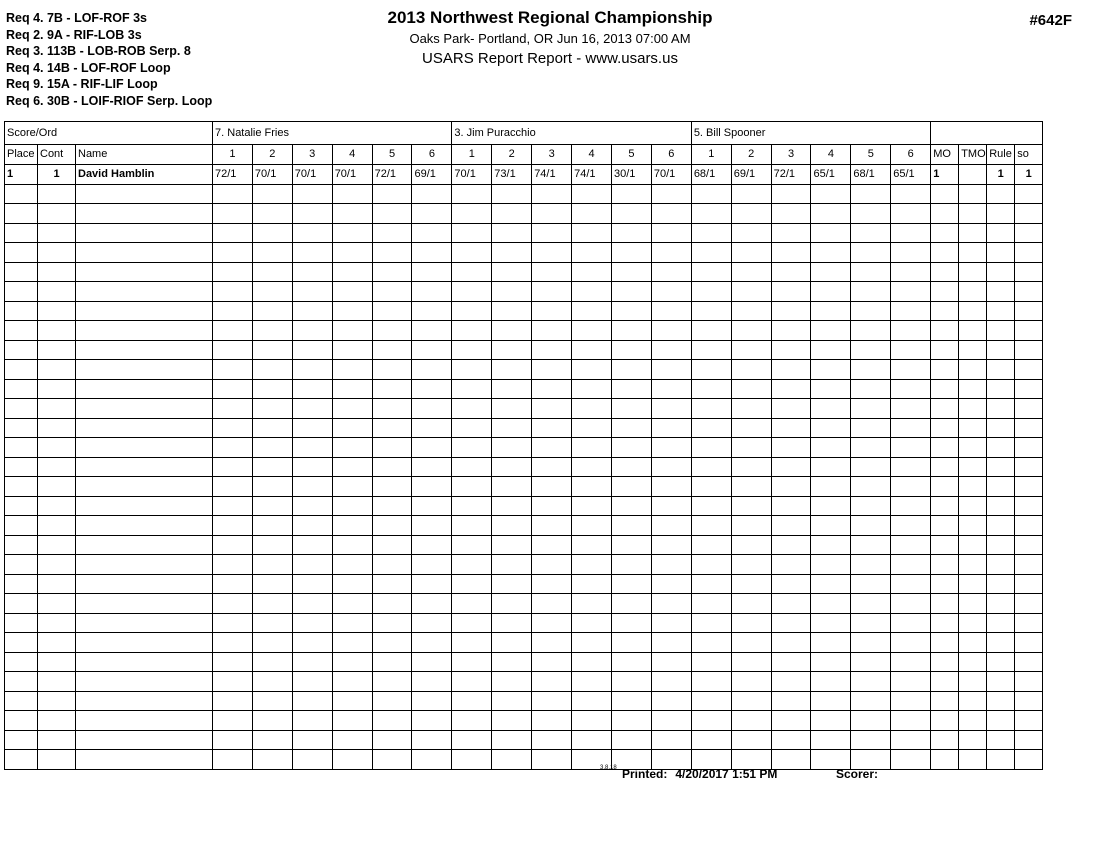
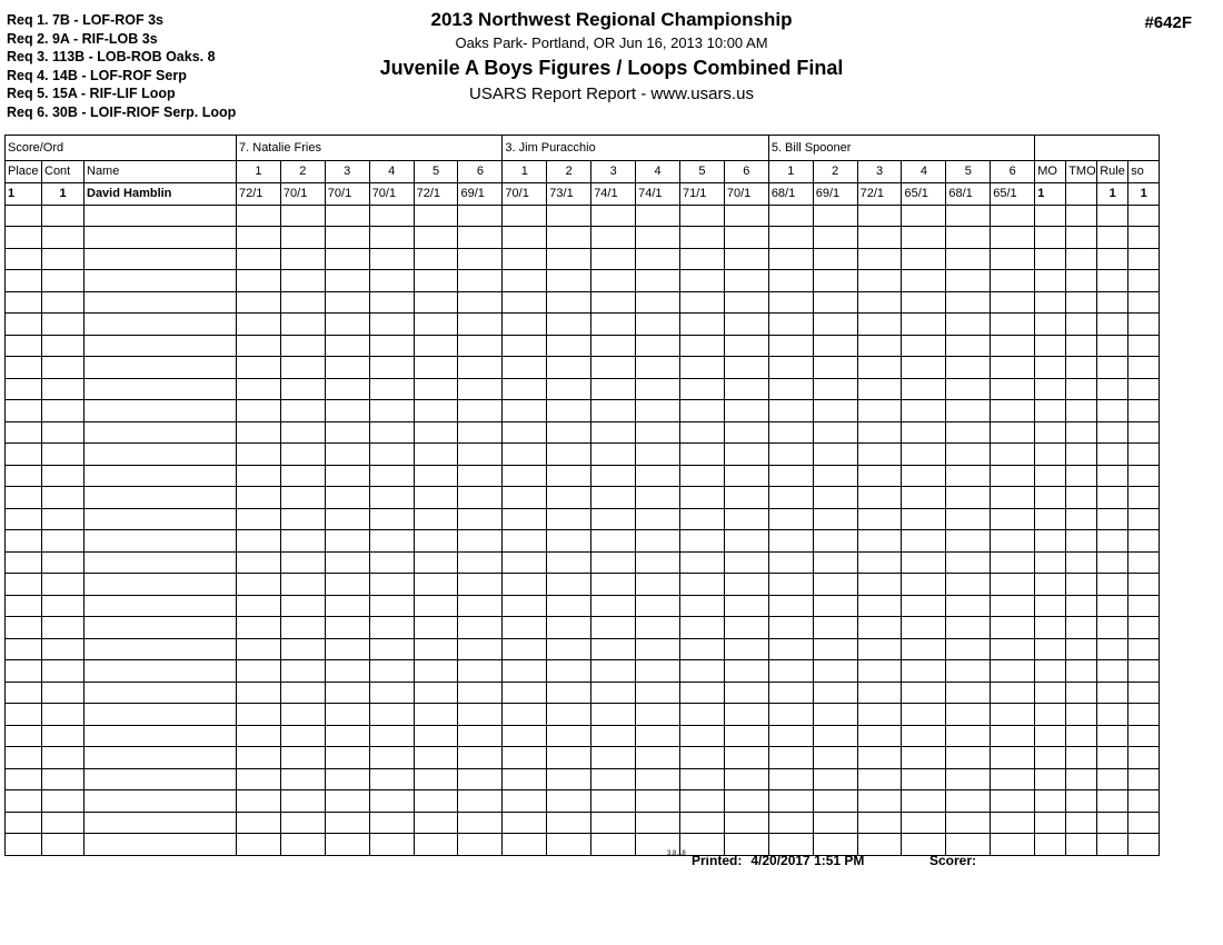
- Req 4. 7B - LOF-ROF 3s
+ Req 1. 7B - LOF-ROF 3s
  Req 2. 9A - RIF-LOB 3s
- Req 3. 113B - LOB-ROB Serp. 8
+ Req 3. 113B - LOB-ROB Oaks. 8
- Req 4. 14B - LOF-ROF Loop
+ Req 4. 14B - LOF-ROF Serp
- Req 9. 15A - RIF-LIF Loop
+ Req 5. 15A - RIF-LIF Loop
  Req 6. 30B - LOIF-RIOF Serp. Loop
  2013 Northwest Regional Championship
- Oaks Park- Portland, OR Jun 16, 2013 07:00 AM
+ Oaks Park- Portland, OR Jun 16, 2013 10:00 AM
+ Juvenile A Boys Figures / Loops Combined Final
  USARS Report Report - www.usars.us
  #642F
  Score/Ord	7. Natalie Fries	3. Jim Puracchio	5. Bill Spooner
  Place	Cont	Name	1	2	3	4	5	6	1	2	3	4	5	6	1	2	3	4	5	6	MO	TMO	Rule	so
- 1	1	David Hamblin	72/1	70/1	70/1	70/1	72/1	69/1	70/1	73/1	74/1	74/1	30/1	70/1	68/1	69/1	72/1	65/1	68/1	65/1	1		1	1
+ 1	1	David Hamblin	72/1	70/1	70/1	70/1	72/1	69/1	70/1	73/1	74/1	74/1	71/1	70/1	68/1	69/1	72/1	65/1	68/1	65/1	1		1	1
  Printed: 4/20/2017 1:51 PM
  Scorer:
